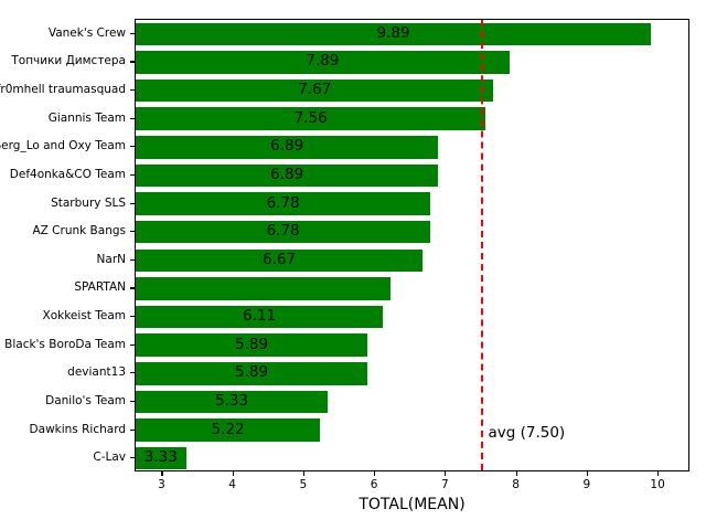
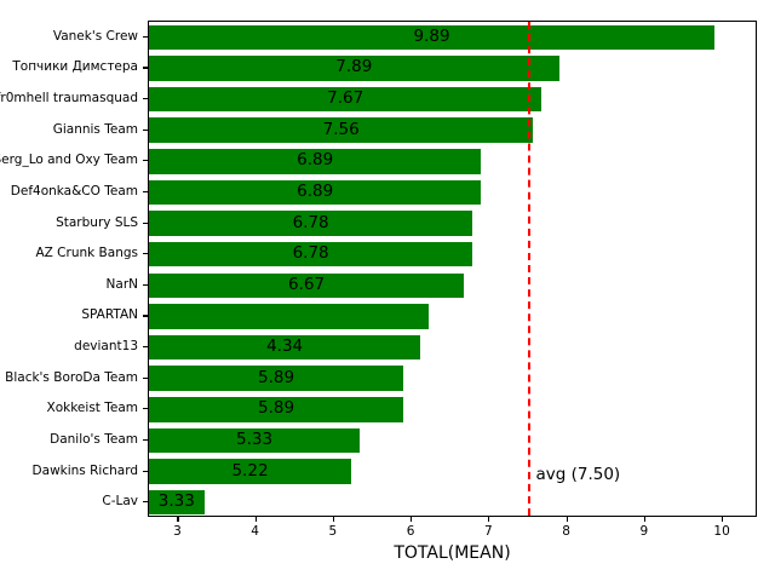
  Vanek's Crew
  Топчики Димстера
  r0mhell traumasquad
  Giannis Team
  erg_Lo and Oxy Team
  Def4onka&CO Team
  Starbury SLS
  AZ Crunk Bangs
  NarN
  SPARTAN
- Xokkeist Team
+ deviant13
  Black's BoroDa Team
- deviant13
+ Xokkeist Team
  Danilo's Team
  Dawkins Richard
  C-Lav
  9.89
  7.89
  7.67
  7.56
  6.89
  6.89
  6.78
  6.78
  6.67
- 6.11
+ 4.34
  5.89
  5.89
  5.33
  5.22
  3.33
  avg (7.50)
  3
  4
  5
  6
  7
  8
  9
  10
  TOTAL(MEAN)
